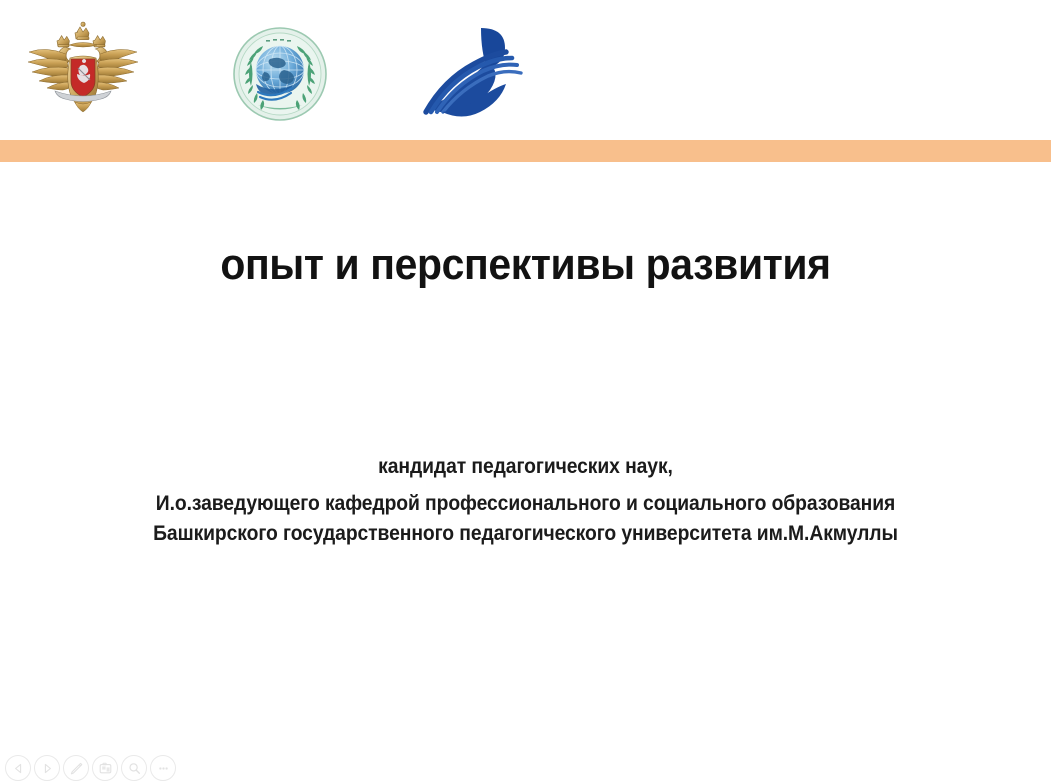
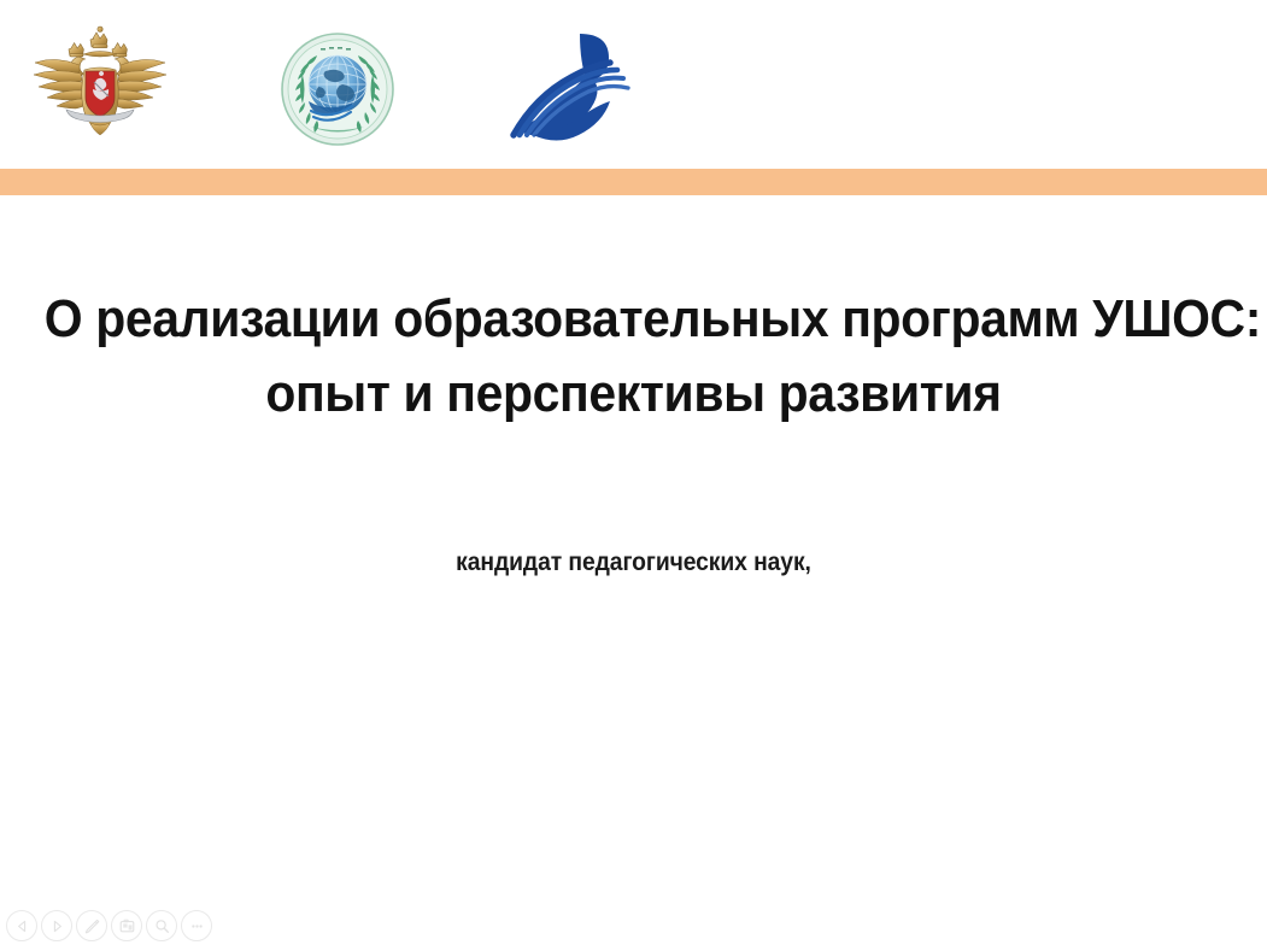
+ О реализации образовательных программ УШОС:
  опыт и перспективы развития
  кандидат педагогических наук,
- И.о.заведующего кафедрой профессионального и социального образования
- Башкирского государственного педагогического университета им.М.Акмуллы
